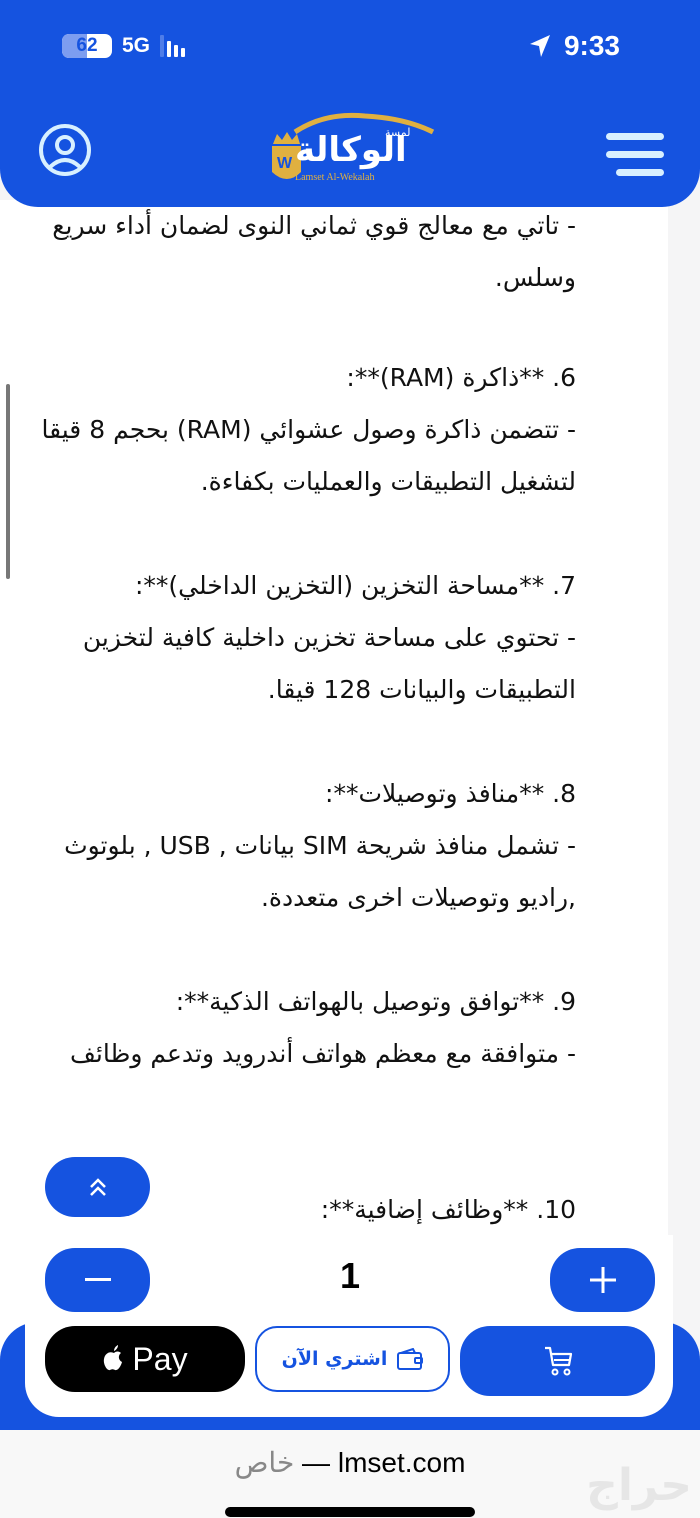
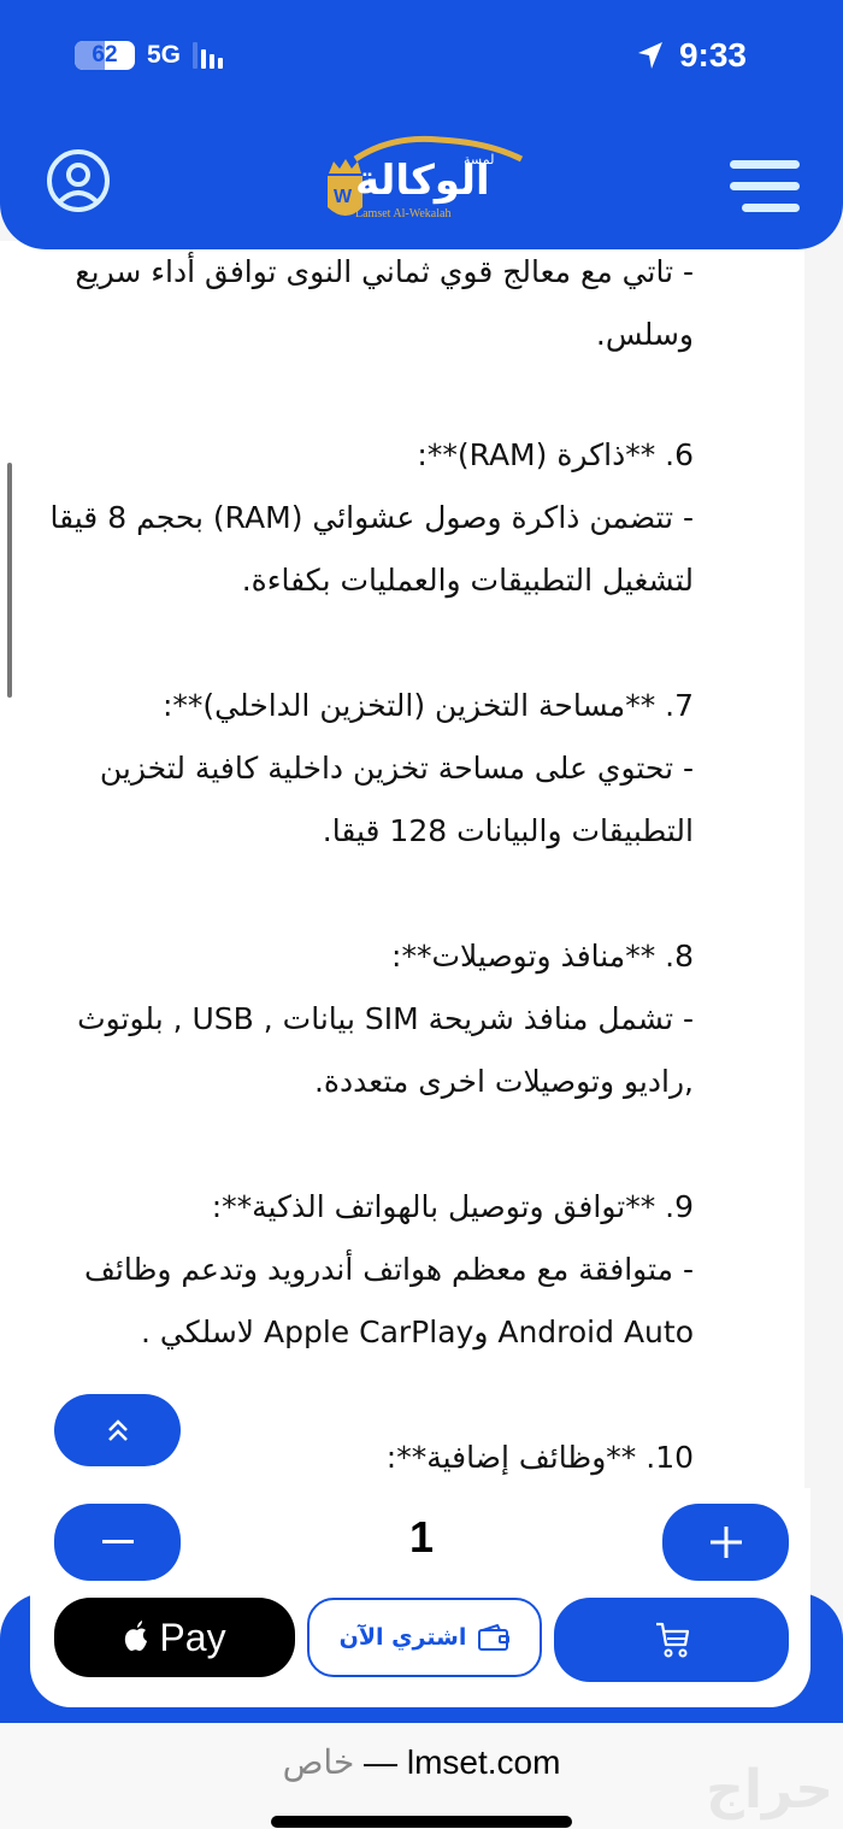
  62
  5G
  9:33
  W
  لمسة
  الوكالة
  Lamset Al-Wekalah
- - تاتي مع معالج قوي ثماني النوى لضمان أداء سريع
+ - تاتي مع معالج قوي ثماني النوى توافق أداء سريع
  وسلس.
  6. **ذاكرة (RAM)**:
  - تتضمن ذاكرة وصول عشوائي (RAM) بحجم 8 قيقا
  لتشغيل التطبيقات والعمليات بكفاءة.
  7. **مساحة التخزين (التخزين الداخلي)**:
  - تحتوي على مساحة تخزين داخلية كافية لتخزين
  التطبيقات والبيانات 128 قيقا.
  8. **منافذ وتوصيلات**:
  - تشمل منافذ شريحة SIM بيانات , USB , بلوتوث
  ,راديو وتوصيلات اخرى متعددة.
  9. **توافق وتوصيل بالهواتف الذكية**:
  - متوافقة مع معظم هواتف أندرويد وتدعم وظائف
+ Android Auto وApple CarPlay لاسلكي .
  10. **وظائف إضافية**:
  1
  Pay
  اشتري الآن
  خاص — lmset.com
